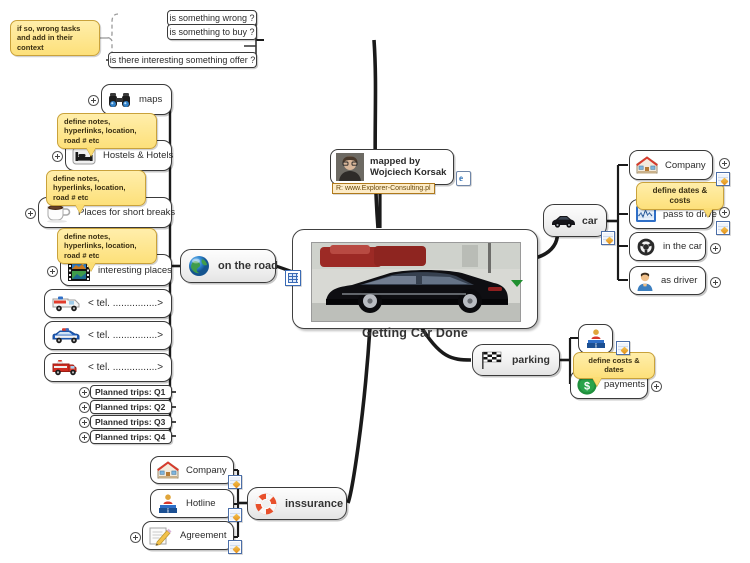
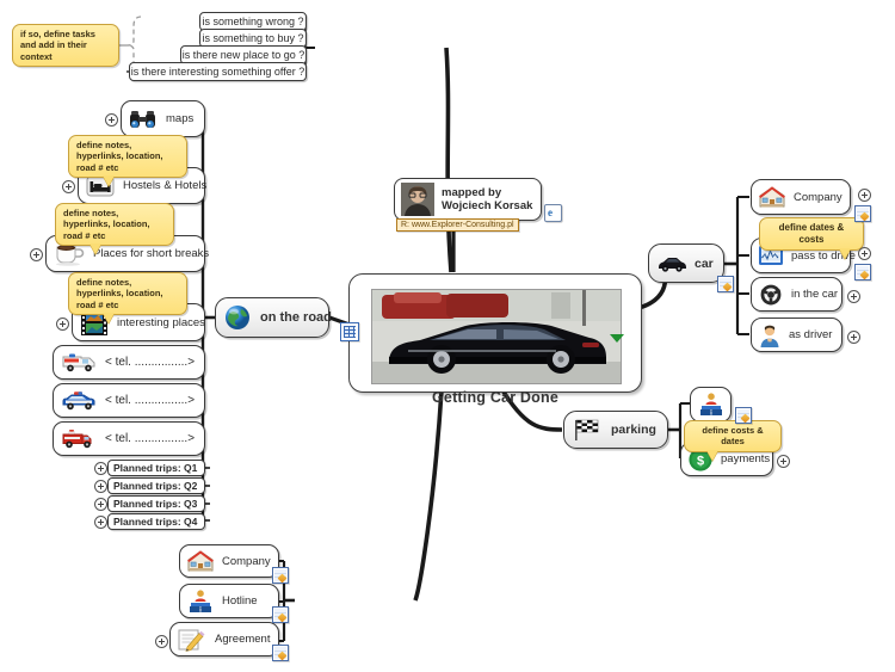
- if so, wrong tasks and add in their context
+ if so, define tasks and add in their context
  is something wrong ?
  is something to buy ?
+ is there new place to go ?
  is there interesting something offer ?
  mapped by
  Wojciech Korsak
  e
  Getting Car Done
  on the road
  maps
  define notes, hyperlinks, location, road # etc
  Hostels & Hotels
  define notes, hyperlinks, location, road # etc
  Places for short breaks
  define notes, hyperlinks, location, road # etc
  interesting places
  < tel. ................>
  < tel. ................>
  < tel. ................>
  Planned trips: Q1
  Planned trips: Q2
  Planned trips: Q3
  Planned trips: Q4
  car
  Company
  define dates & costs
  pass to drive
  in the car
  as driver
  parking
  define costs & dates
  $
  payments
- inssurance
  Company
  Hotline
  Agreement
